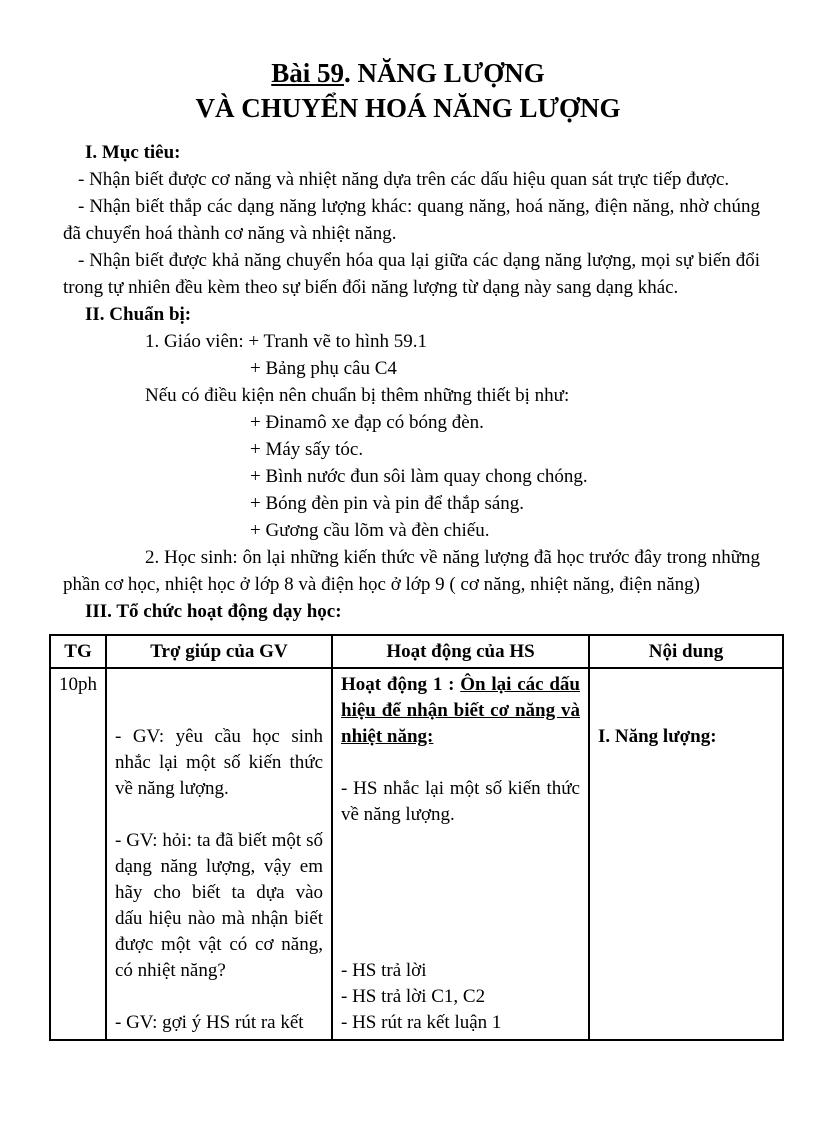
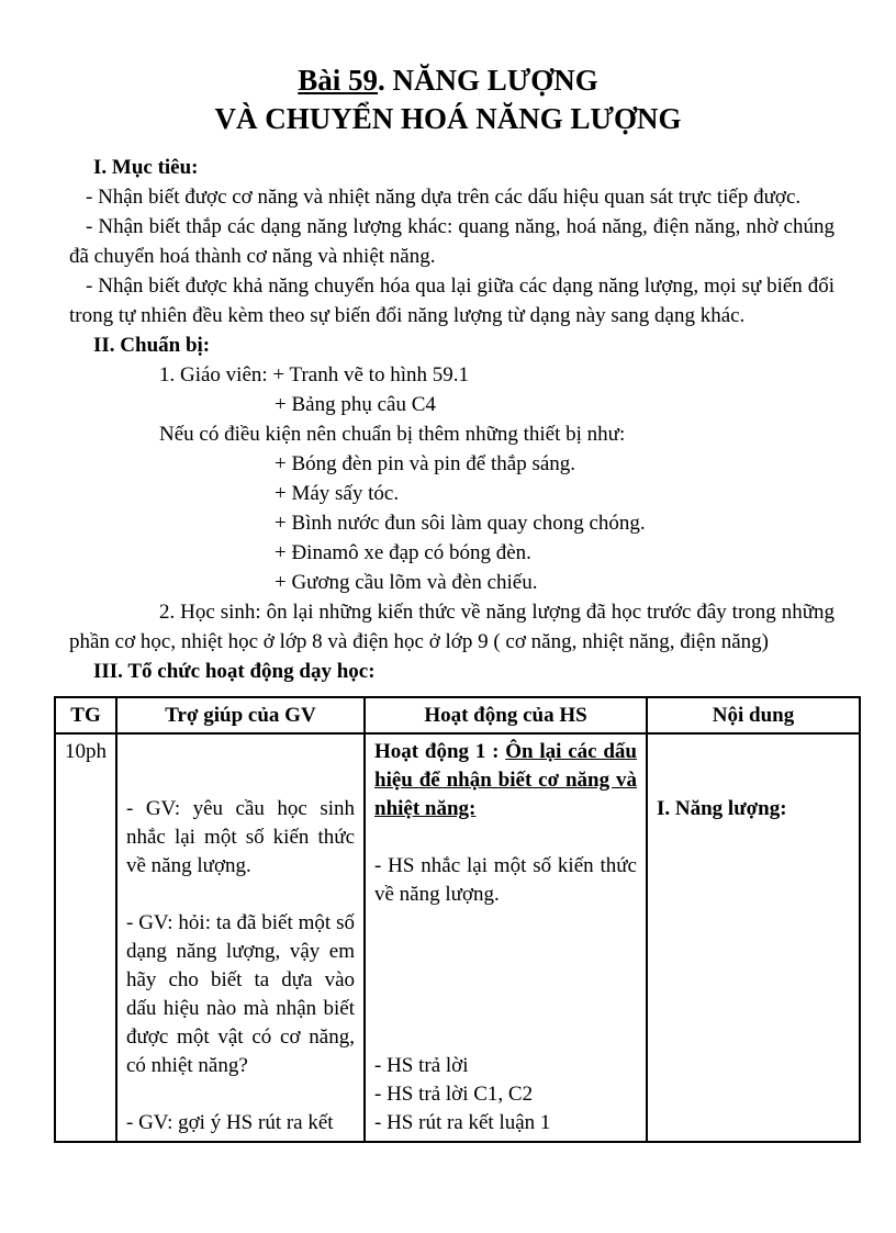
  Bài 59. NĂNG LƯỢNG
  VÀ CHUYỂN HOÁ NĂNG LƯỢNG
  I. Mục tiêu:
  - Nhận biết được cơ năng và nhiệt năng dựa trên các dấu hiệu quan sát trực tiếp được.
  - Nhận biết thắp các dạng năng lượng khác: quang năng, hoá năng, điện năng, nhờ chúng đã chuyển hoá thành cơ năng và nhiệt năng.
  - Nhận biết được khả năng chuyển hóa qua lại giữa các dạng năng lượng, mọi sự biến đổi trong tự nhiên đều kèm theo sự biến đổi năng lượng từ dạng này sang dạng khác.
  II. Chuẩn bị:
  1. Giáo viên: + Tranh vẽ to hình 59.1
  + Bảng phụ câu C4
  Nếu có điều kiện nên chuẩn bị thêm những thiết bị như:
- + Đinamô xe đạp có bóng đèn.
+ + Bóng đèn pin và pin để thắp sáng.
  + Máy sấy tóc.
  + Bình nước đun sôi làm quay chong chóng.
- + Bóng đèn pin và pin để thắp sáng.
+ + Đinamô xe đạp có bóng đèn.
  + Gương cầu lõm và đèn chiếu.
  2. Học sinh: ôn lại những kiến thức về năng lượng đã học trước đây trong những phần cơ học, nhiệt học ở lớp 8 và điện học ở lớp 9 ( cơ năng, nhiệt năng, điện năng)
  III. Tổ chức hoạt động dạy học:
  TG	Trợ giúp của GV	Hoạt động của HS	Nội dung
  10ph	- GV: yêu cầu học sinh nhắc lại một số kiến thức về năng lượng. - GV: hỏi: ta đã biết một số dạng năng lượng, vậy em hãy cho biết ta dựa vào dấu hiệu nào mà nhận biết được một vật có cơ năng, có nhiệt năng? - GV: gợi ý HS rút ra kết	Hoạt động 1 : Ôn lại các dấu hiệu để nhận biết cơ năng và nhiệt năng: - HS nhắc lại một số kiến thức về năng lượng. - HS trả lời - HS trả lời C1, C2 - HS rút ra kết luận 1	I. Năng lượng:
